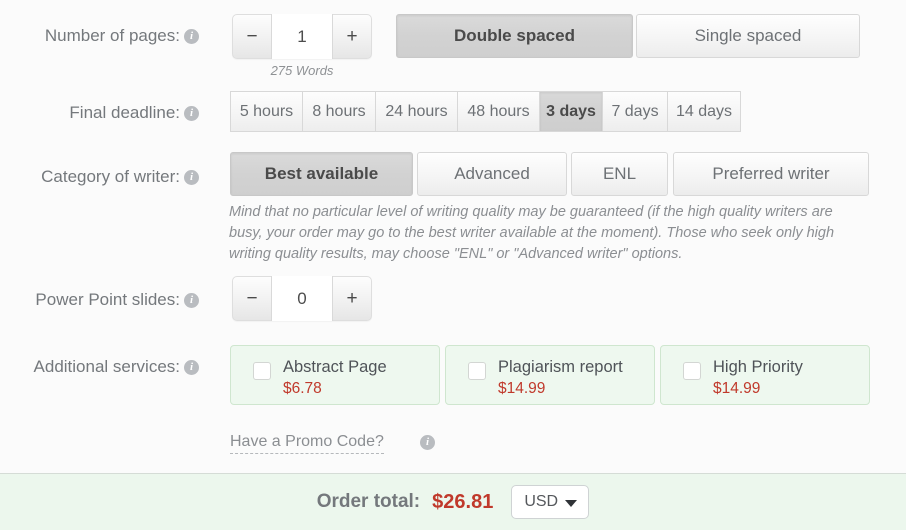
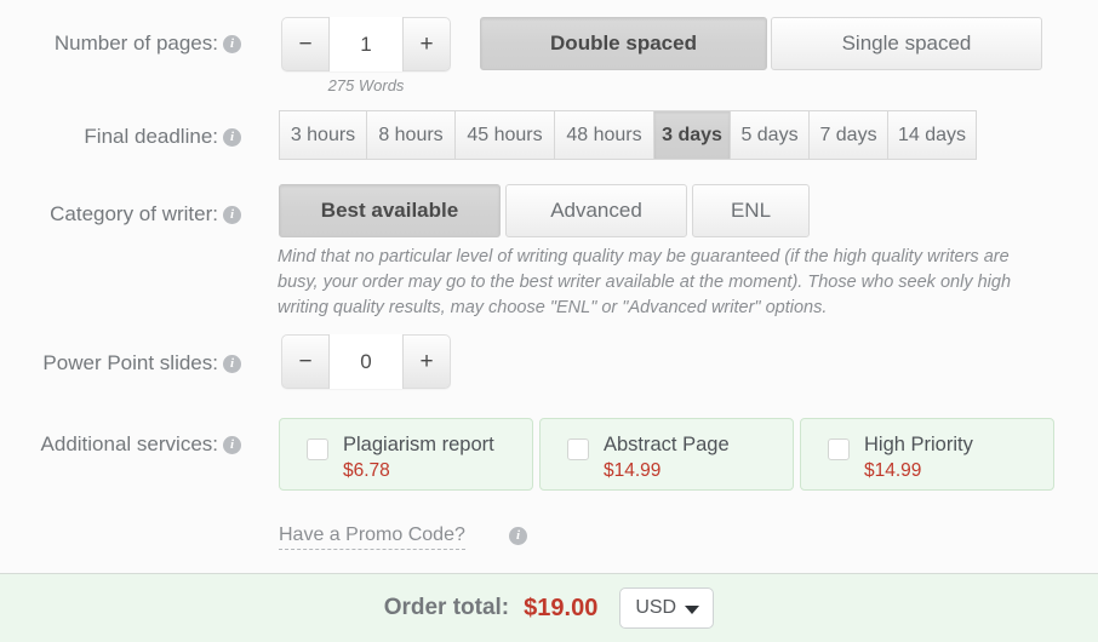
  Number of pages:
  i
  −
  1
  +
  275 Words
  Double spaced
  Single spaced
  Final deadline:
  i
- 5 hours
+ 3 hours
  8 hours
- 24 hours
+ 45 hours
  48 hours
  3 days
+ 5 days
  7 days
  14 days
  Category of writer:
  i
  Best available
  Advanced
  ENL
- Preferred writer
  Mind that no particular level of writing quality may be guaranteed (if the high quality writers are busy, your order may go to the best writer available at the moment). Those who seek only high writing quality results, may choose "ENL" or "Advanced writer" options.
  Power Point slides:
  i
  −
  0
  +
  Additional services:
  i
- Abstract Page
+ Plagiarism report
  $6.78
- Plagiarism report
+ Abstract Page
  $14.99
  High Priority
  $14.99
  Have a Promo Code?
  i
  Order total:
- $26.81
+ $19.00
  USD
